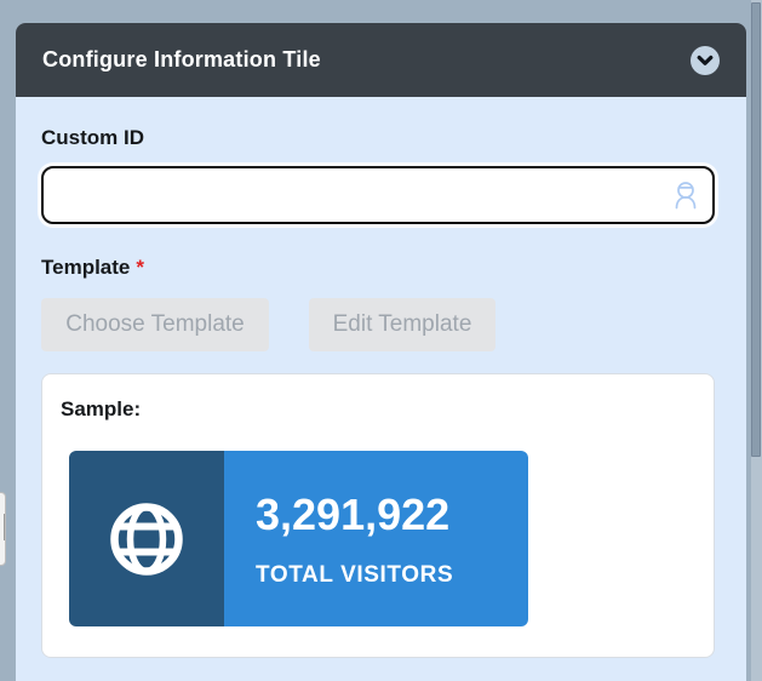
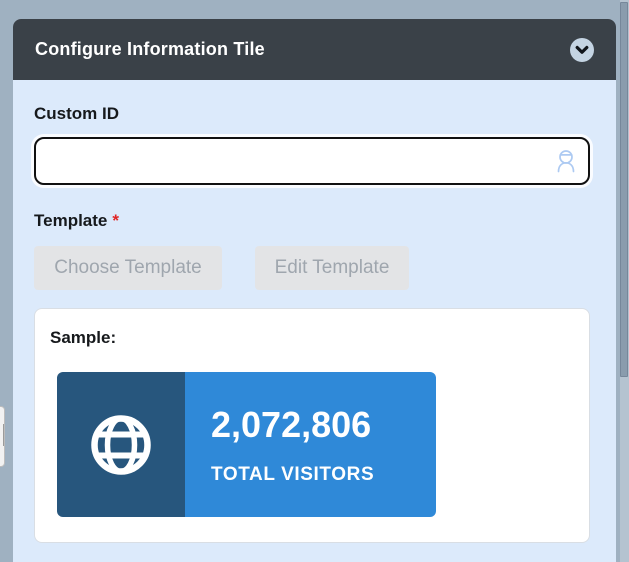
  Configure Information Tile
  Custom ID
  Template *
  Choose Template
  Edit Template
  Sample:
- 3,291,922
+ 2,072,806
  TOTAL VISITORS
